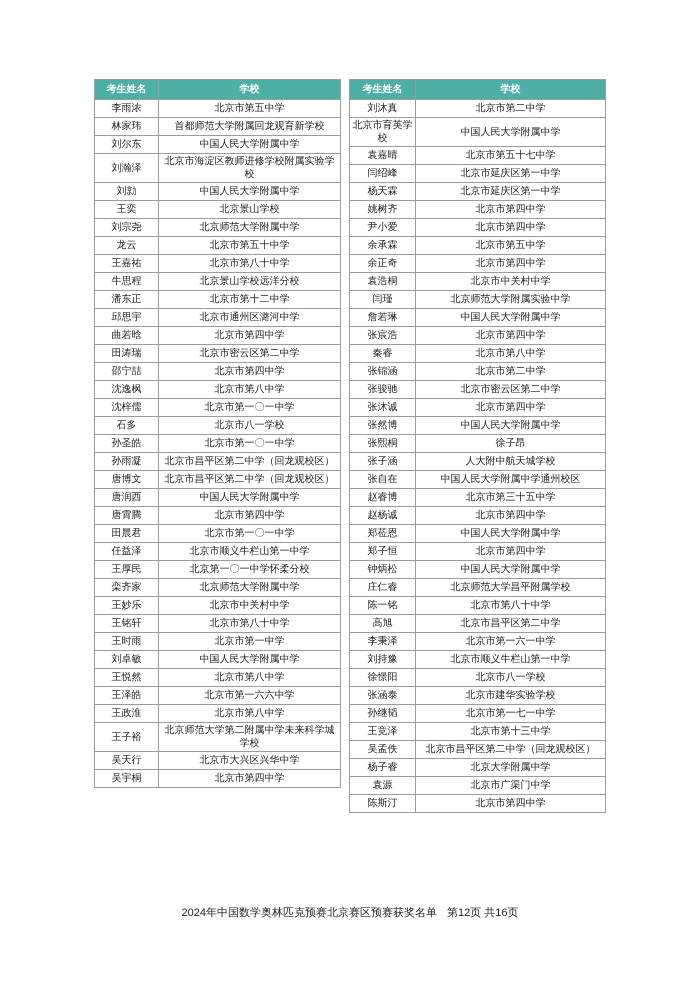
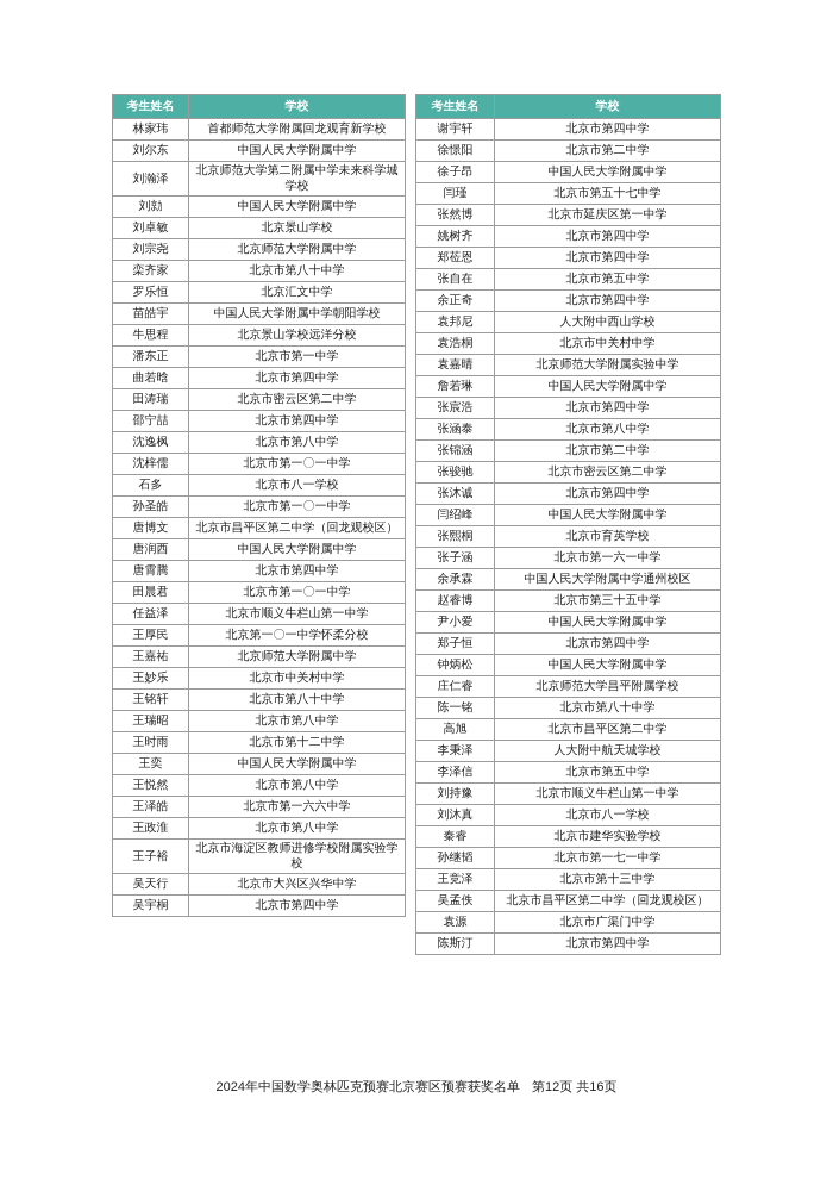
  考生姓名	学校
- 李雨浓	北京市第五中学
  林家玮	首都师范大学附属回龙观育新学校
  刘尔东	中国人民大学附属中学
- 刘瀚泽	北京市海淀区教师进修学校附属实验学校
+ 刘瀚泽	北京师范大学第二附属中学未来科学城学校
  刘勍	中国人民大学附属中学
- 王奕	北京景山学校
+ 刘卓敏	北京景山学校
  刘宗尧	北京师范大学附属中学
- 龙云	北京市第五十中学
- 王嘉祐	北京市第八十中学
+ 栾齐家	北京市第八十中学
+ 罗乐恒	北京汇文中学
+ 苗皓宇	中国人民大学附属中学朝阳学校
  牛思程	北京景山学校远洋分校
- 潘东正	北京市第十二中学
+ 潘东正	北京市第一中学
- 邱思宇	北京市通州区潞河中学
  曲若晗	北京市第四中学
  田涛瑞	北京市密云区第二中学
  邵宁喆	北京市第四中学
  沈逸枫	北京市第八中学
  沈梓儒	北京市第一〇一中学
  石多	北京市八一学校
  孙圣皓	北京市第一〇一中学
- 孙雨凝	北京市昌平区第二中学（回龙观校区）
  唐博文	北京市昌平区第二中学（回龙观校区）
  唐润西	中国人民大学附属中学
  唐霄腾	北京市第四中学
  田晨君	北京市第一〇一中学
  任益泽	北京市顺义牛栏山第一中学
  王厚民	北京第一〇一中学怀柔分校
- 栾齐家	北京师范大学附属中学
+ 王嘉祐	北京师范大学附属中学
  王妙乐	北京市中关村中学
  王铭轩	北京市第八十中学
+ 王瑞昭	北京市第八中学
- 王时雨	北京市第一中学
+ 王时雨	北京市第十二中学
- 刘卓敏	中国人民大学附属中学
+ 王奕	中国人民大学附属中学
  王悦然	北京市第八中学
  王泽皓	北京市第一六六中学
  王政淮	北京市第八中学
- 王子裕	北京师范大学第二附属中学未来科学城学校
+ 王子裕	北京市海淀区教师进修学校附属实验学校
  吴天行	北京市大兴区兴华中学
  吴宇桐	北京市第四中学
  考生姓名	学校
+ 谢宇轩	北京市第四中学
- 刘沐真	北京市第二中学
+ 徐憬阳	北京市第二中学
- 北京市育英学校	中国人民大学附属中学
+ 徐子昂	中国人民大学附属中学
- 袁嘉晴	北京市第五十七中学
+ 闫瑾	北京市第五十七中学
- 闫绍峰	北京市延庆区第一中学
+ 张然博	北京市延庆区第一中学
- 杨天霖	北京市延庆区第一中学
  姚树齐	北京市第四中学
- 尹小爱	北京市第四中学
+ 郑莅恩	北京市第四中学
- 余承霖	北京市第五中学
+ 张自在	北京市第五中学
  余正奇	北京市第四中学
+ 袁邦尼	人大附中西山学校
  袁浩桐	北京市中关村中学
- 闫瑾	北京师范大学附属实验中学
+ 袁嘉晴	北京师范大学附属实验中学
  詹若琳	中国人民大学附属中学
  张宸浩	北京市第四中学
- 秦睿	北京市第八中学
+ 张涵泰	北京市第八中学
  张锦涵	北京市第二中学
  张骏驰	北京市密云区第二中学
  张沐诚	北京市第四中学
- 张然博	中国人民大学附属中学
+ 闫绍峰	中国人民大学附属中学
- 张熙桐	徐子昂
+ 张熙桐	北京市育英学校
- 张子涵	人大附中航天城学校
+ 张子涵	北京市第一六一中学
- 张自在	中国人民大学附属中学通州校区
+ 余承霖	中国人民大学附属中学通州校区
  赵睿博	北京市第三十五中学
- 赵杨诚	北京市第四中学
- 郑莅恩	中国人民大学附属中学
+ 尹小爱	中国人民大学附属中学
  郑子恒	北京市第四中学
  钟炳松	中国人民大学附属中学
  庄仁睿	北京师范大学昌平附属学校
  陈一铭	北京市第八十中学
  高旭	北京市昌平区第二中学
- 李秉泽	北京市第一六一中学
+ 李秉泽	人大附中航天城学校
+ 李泽信	北京市第五中学
  刘持豫	北京市顺义牛栏山第一中学
- 徐憬阳	北京市八一学校
+ 刘沐真	北京市八一学校
- 张涵泰	北京市建华实验学校
+ 秦睿	北京市建华实验学校
  孙继韬	北京市第一七一中学
  王竞泽	北京市第十三中学
  吴孟佚	北京市昌平区第二中学（回龙观校区）
- 杨子睿	北京大学附属中学
  袁源	北京市广渠门中学
  陈斯汀	北京市第四中学
  2024年中国数学奥林匹克预赛北京赛区预赛获奖名单 第12页 共16页
